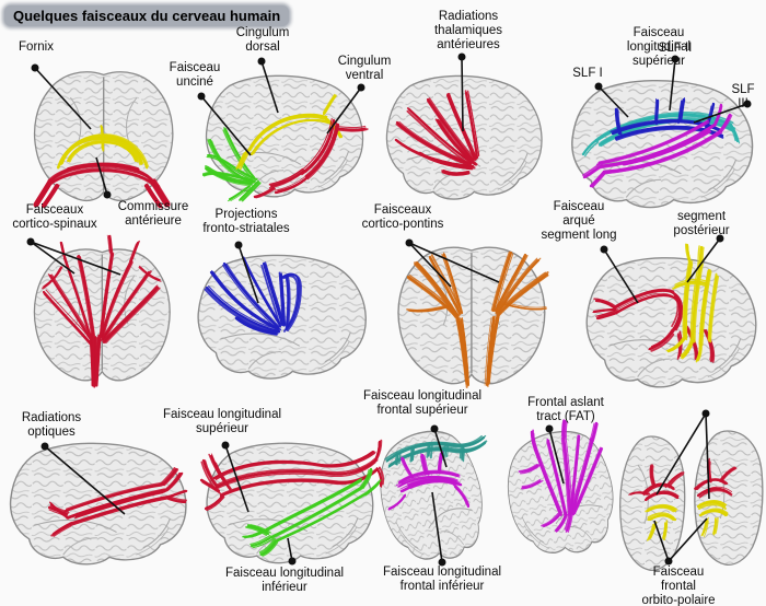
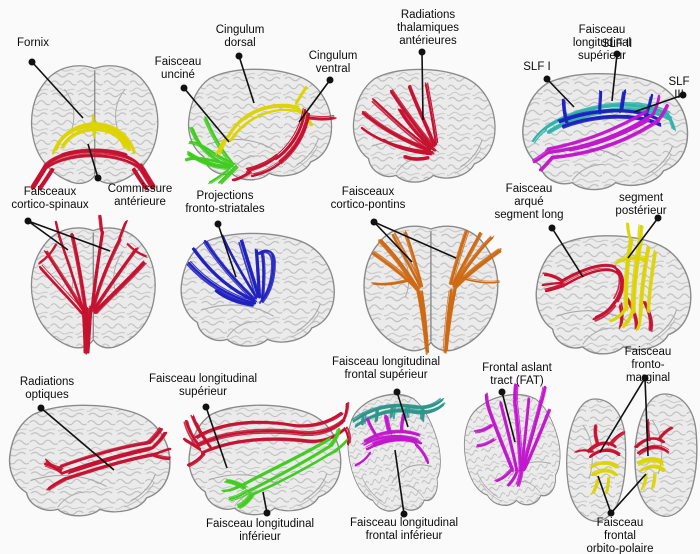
- Quelques faisceaux du cerveau humain
  Fornix
  Commissure
  antérieure
  Faisceau
  unciné
  Cingulum
  dorsal
  Cingulum
  ventral
  Radiations
  thalamiques
  antérieures
  Faisceau longitudinal supérieur
  SLF II
  SLF I
  SLF III
  Faisceaux
  cortico-spinaux
  Projections
  fronto-striatales
  Faisceaux
  cortico-pontins
  Faisceau
  arqué
  segment long
  segment postérieur
  Radiations
  optiques
  Faisceau longitudinal
  supérieur
  Faisceau longitudinal
  inférieur
  Faisceau longitudinal
  frontal supérieur
  Faisceau longitudinal
  frontal inférieur
  Frontal aslant
  tract (FAT)
+ Faisceau fronto-
+ marginal
  Faisceau frontal
  orbito-polaire
